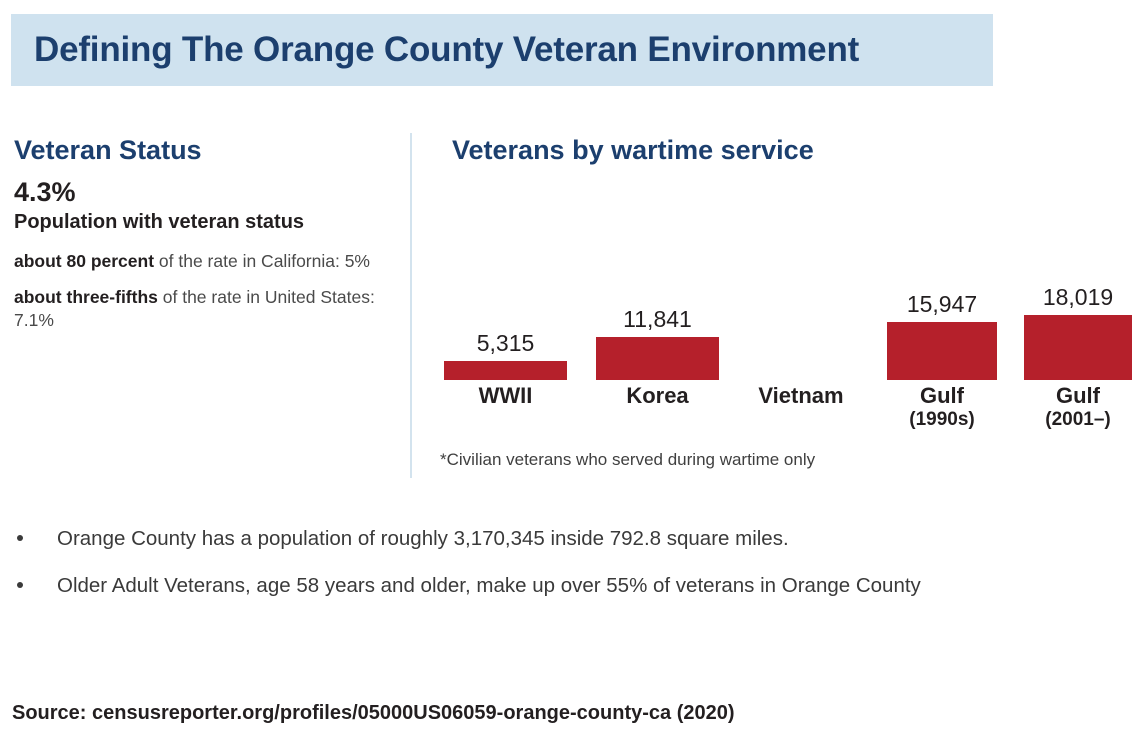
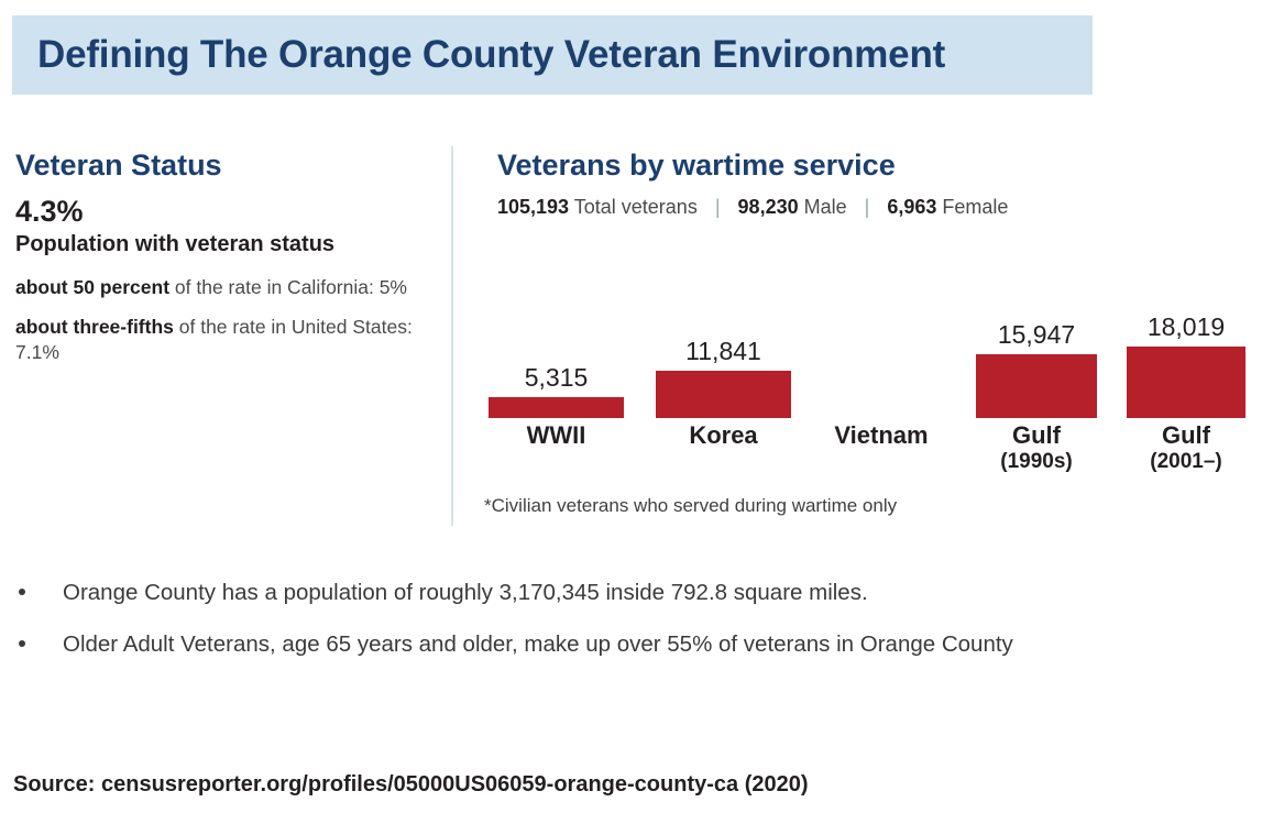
  Defining The Orange County Veteran Environment
  Veteran Status
  4.3%
  Population with veteran status
- about 80 percent of the rate in California: 5%
+ about 50 percent of the rate in California: 5%
  about three-fifths of the rate in United States: 7.1%
  Veterans by wartime service
+ 105,193 Total veterans | 98,230 Male | 6,963 Female
  5,315
  11,841
  15,947
  18,019
  WWII
  Korea
  Vietnam
  Gulf
  (1990s)
  Gulf
  (2001–)
  *Civilian veterans who served during wartime only
  Orange County has a population of roughly 3,170,345 inside 792.8 square miles.
- Older Adult Veterans, age 58 years and older, make up over 55% of veterans in Orange County
+ Older Adult Veterans, age 65 years and older, make up over 55% of veterans in Orange County
  Source: censusreporter.org/profiles/05000US06059-orange-county-ca (2020)
